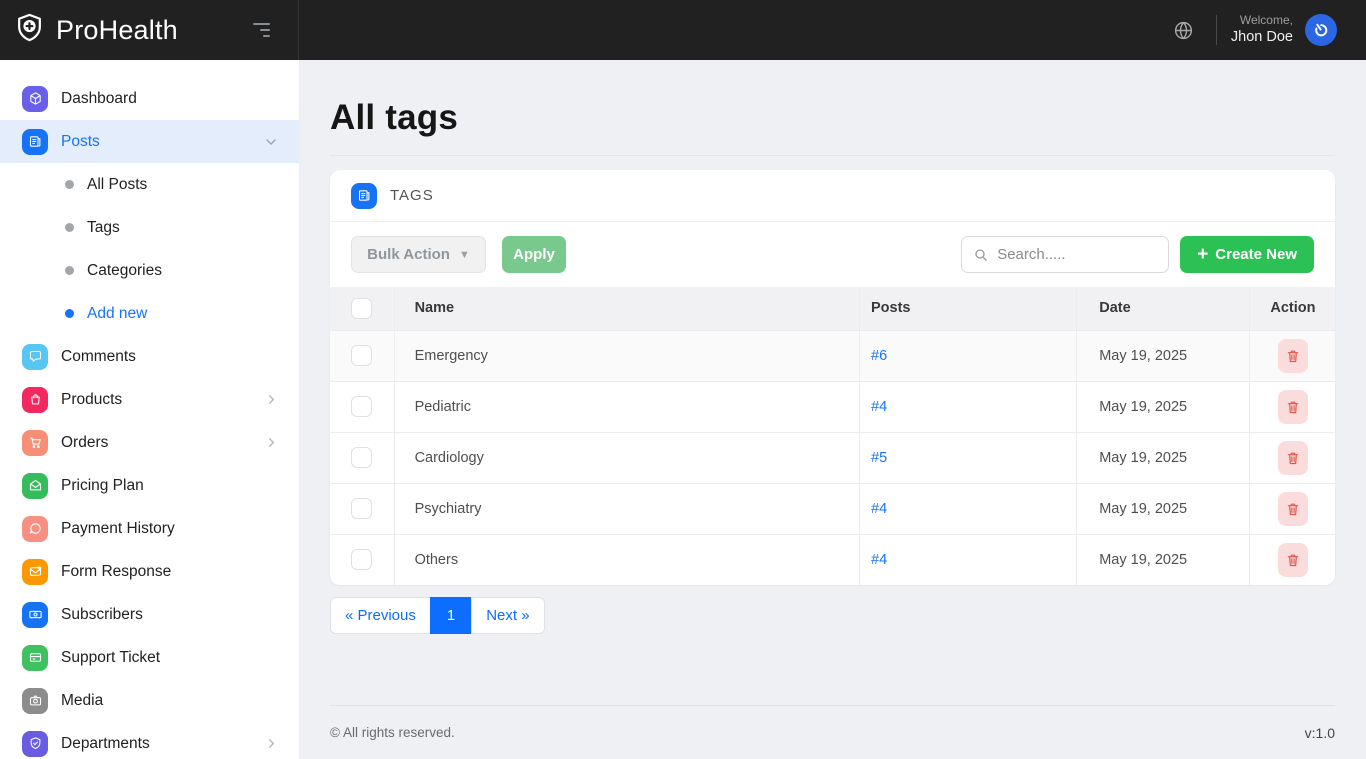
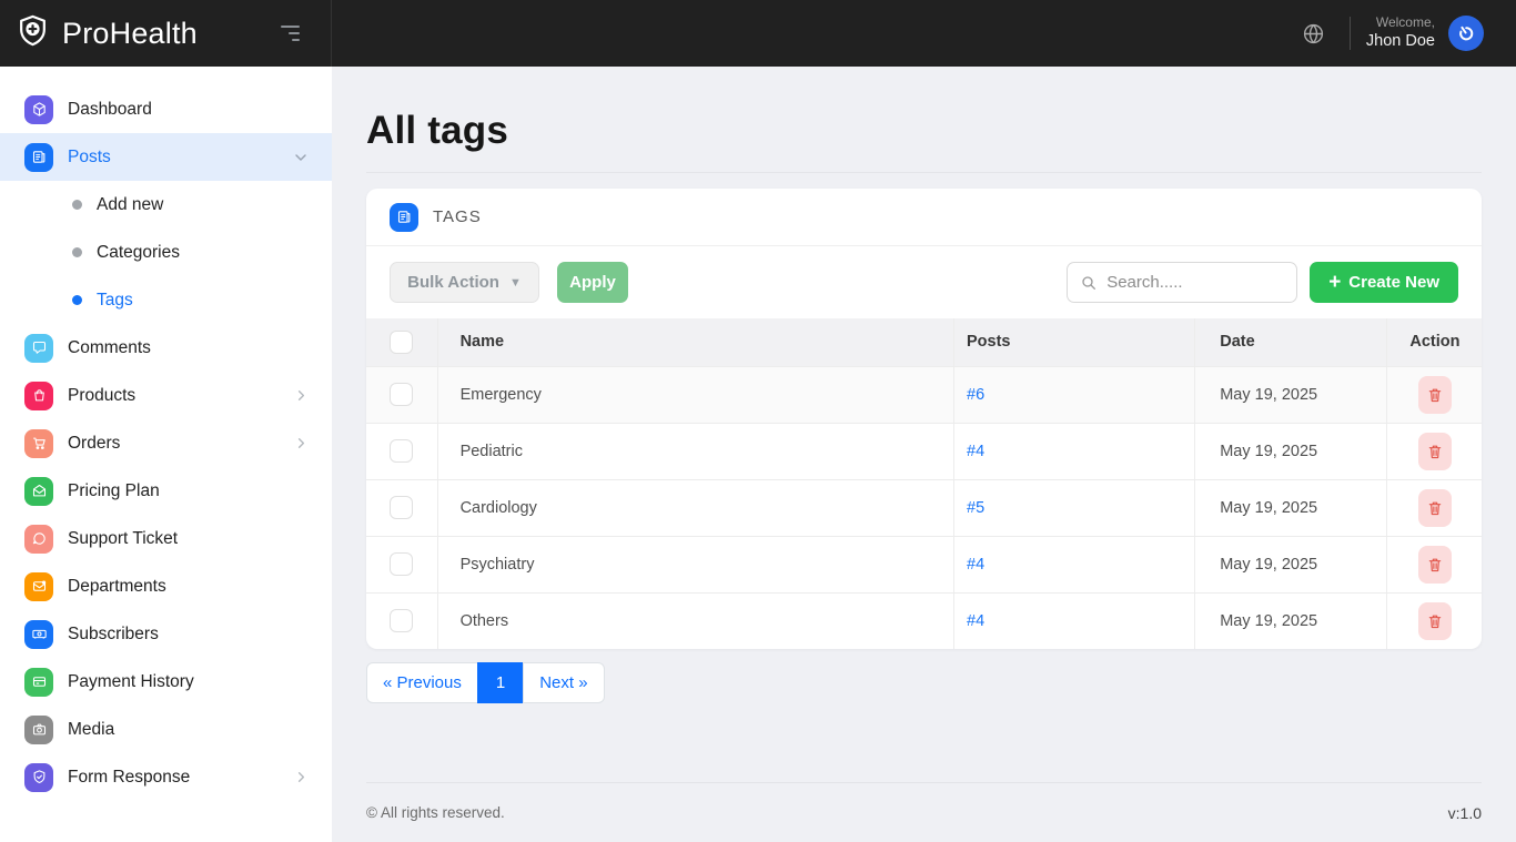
  ProHealth
  Welcome,
  Jhon Doe
  Dashboard
  Posts
- All Posts
- Tags
+ Add new
  Categories
- Add new
+ Tags
  Comments
  Products
  Orders
  Pricing Plan
- Payment History
+ Support Ticket
- Form Response
+ Departments
  Subscribers
- Support Ticket
+ Payment History
  Media
- Departments
+ Form Response
  All tags
  TAGS
  Bulk Action
  ▼
  Apply
  Search.....
  +
  Create New
  	Name	Posts	Date	Action
  	Emergency	#6	May 19, 2025
  	Pediatric	#4	May 19, 2025
  	Cardiology	#5	May 19, 2025
  	Psychiatry	#4	May 19, 2025
  	Others	#4	May 19, 2025
  « Previous
  1
  Next »
  © All rights reserved.
  v:1.0
